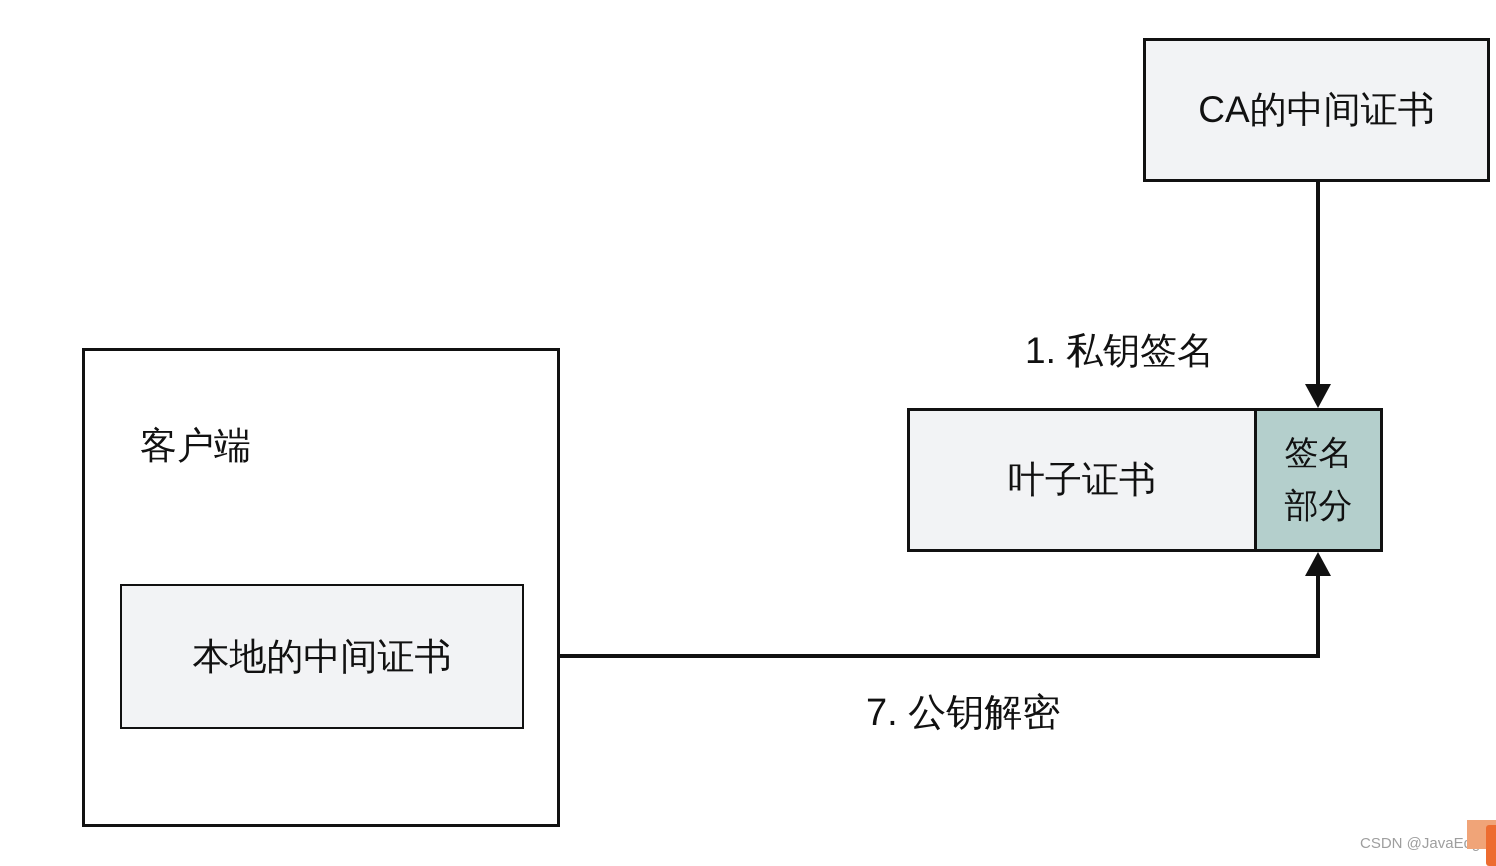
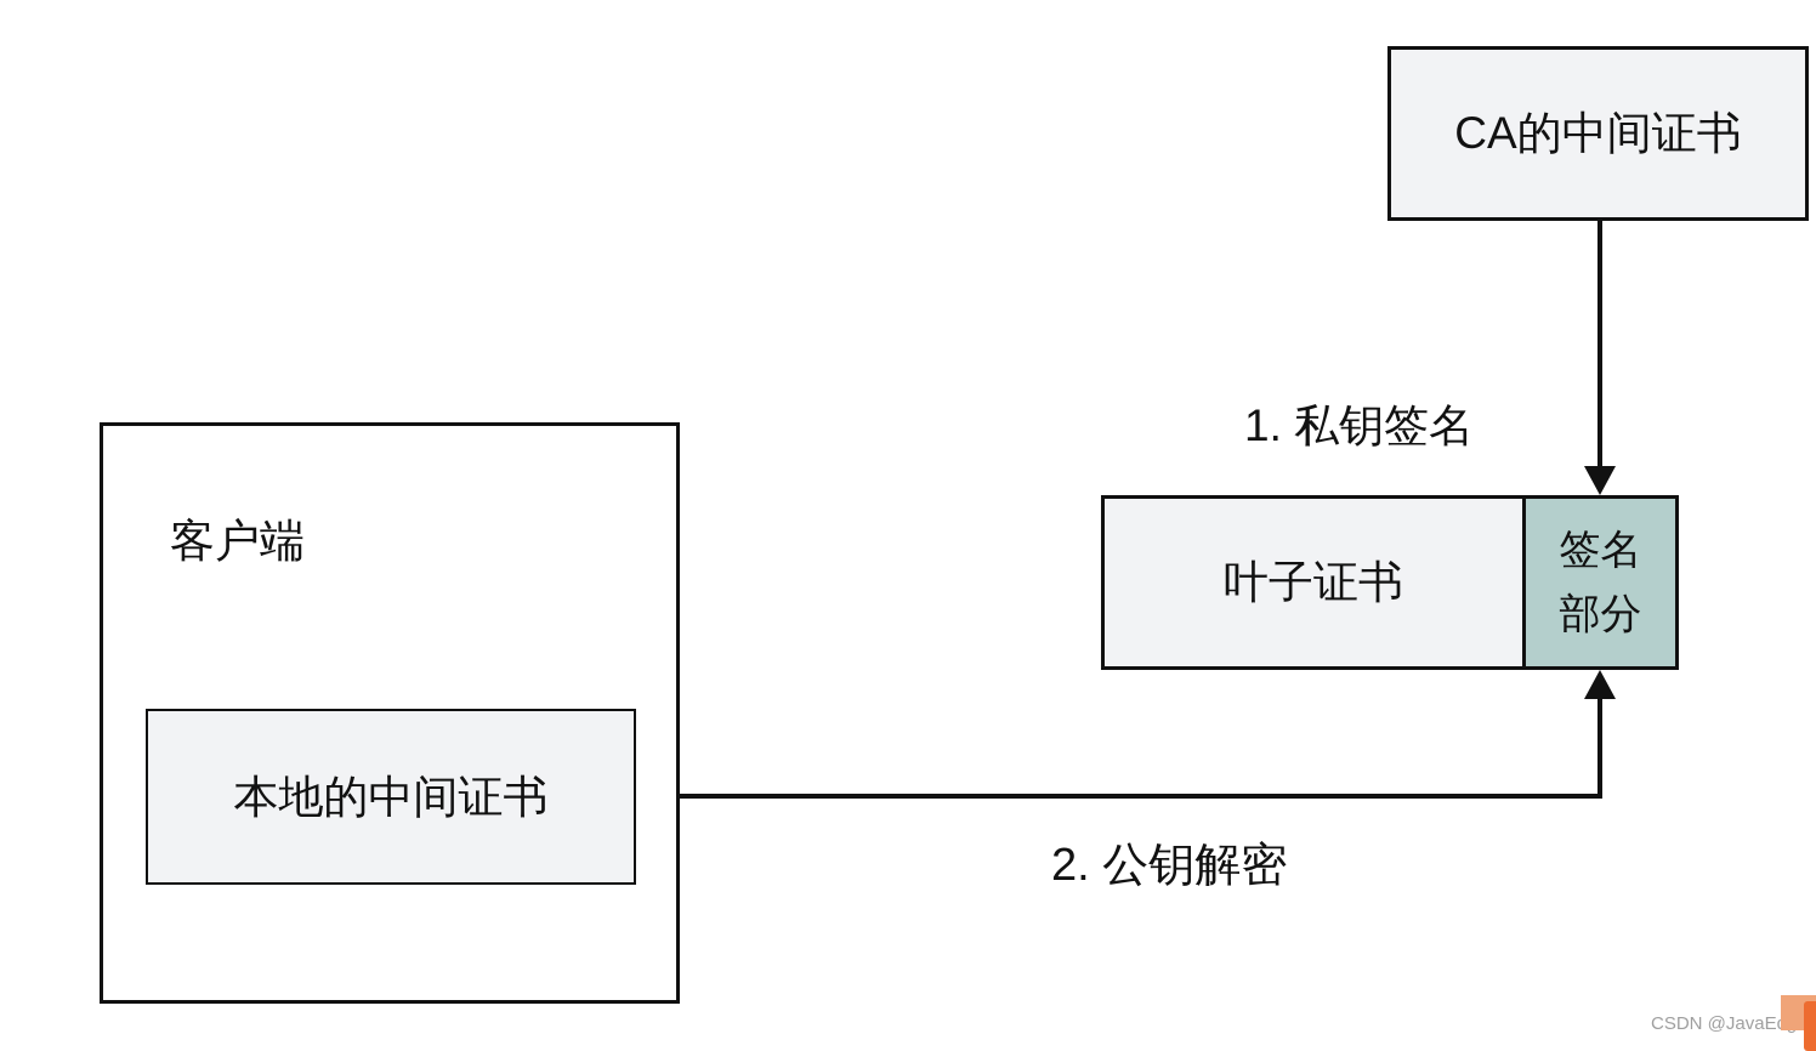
  CA的中间证书
  1. 私钥签名
  叶子证书
  签名
  部分
  客户端
  本地的中间证书
- 7. 公钥解密
+ 2. 公钥解密
  CSDN @JavaE
